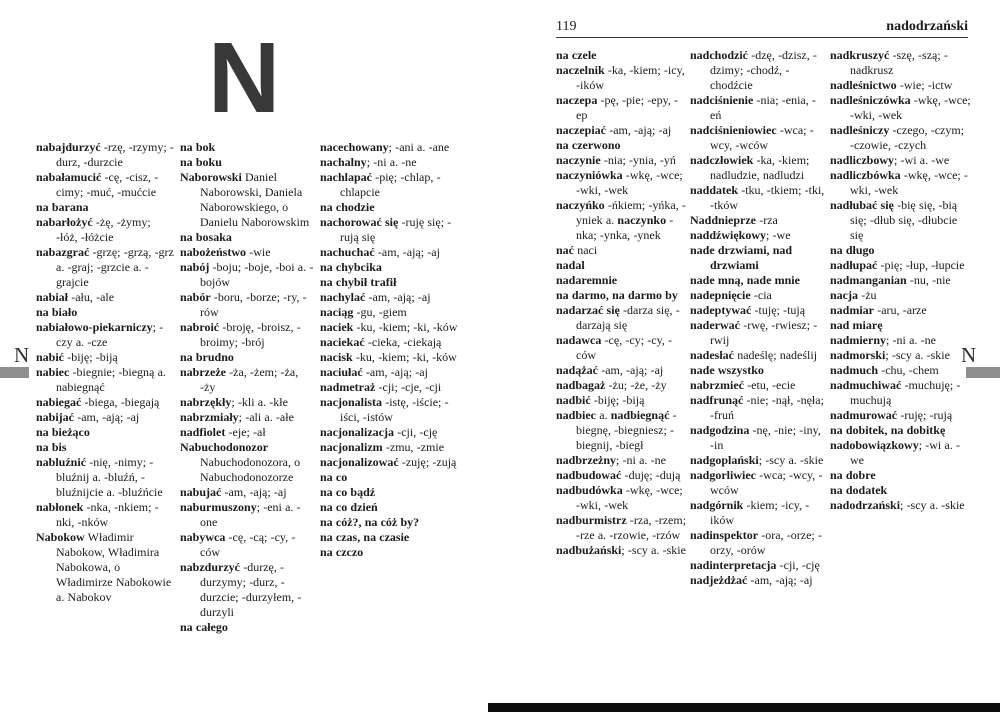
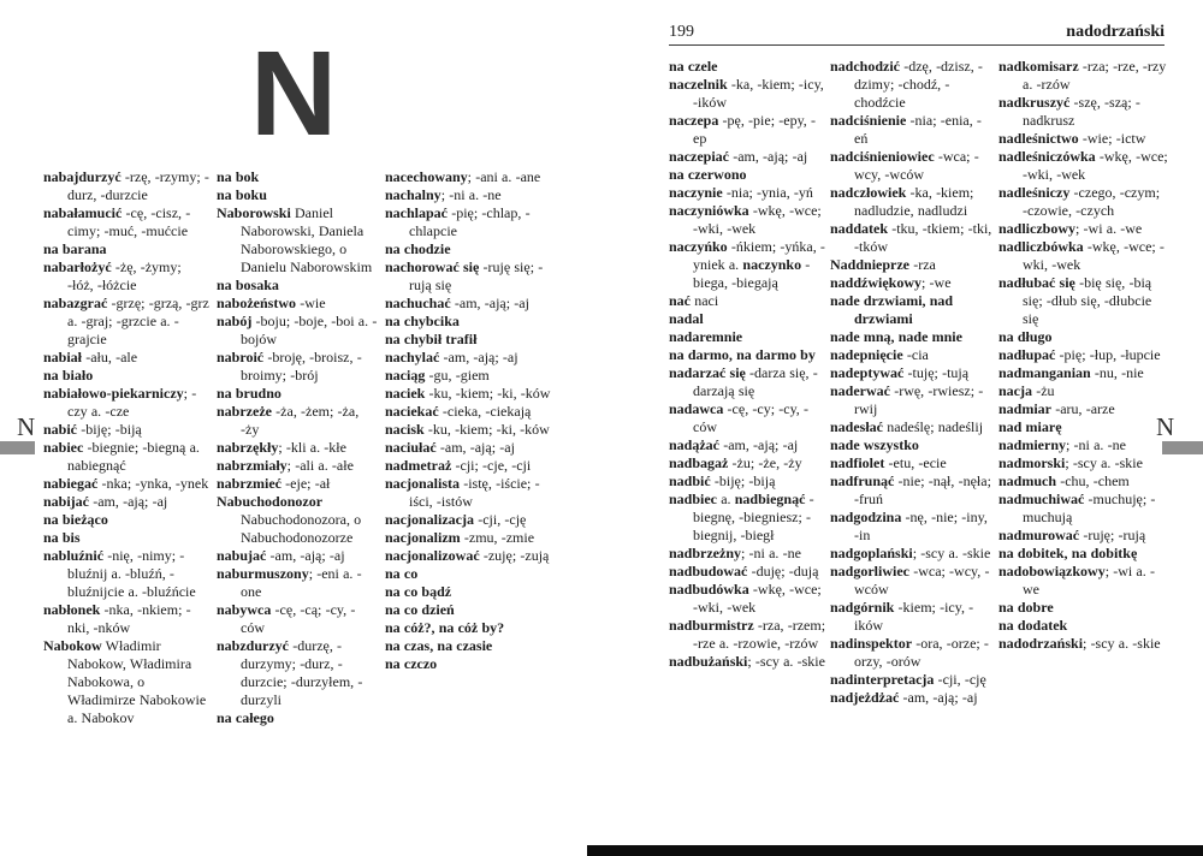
  N
- 119
+ 199
  nadodrzański
  nabajdurzyć -rzę, -rzymy; -durz, -durzcie
  nabałamucić -cę, -cisz, -cimy; -muć, -mućcie
  na barana
  nabarłożyć -żę, -żymy; -łóż, -łóżcie
  nabazgrać -grzę; -grzą, -grz a. -graj; -grzcie a. -grajcie
  nabiał -ału, -ale
  na biało
  nabiałowo-piekarniczy; -czy a. -cze
  nabić -biję; -biją
  nabiec -biegnie; -biegną a. nabiegnąć
- nabiegać -biega, -biegają
+ nabiegać -nka; -ynka, -ynek
  nabijać -am, -ają; -aj
  na bieżąco
  na bis
  nabluźnić -nię, -nimy; -bluźnij a. -bluźń, -bluźnijcie a. -bluźńcie
  nabłonek -nka, -nkiem; -nki, -nków
  Nabokow Władimir Nabokow, Władimira Nabokowa, o Władimirze Nabokowie a. Nabokov
  na bok
  na boku
  Naborowski Daniel Naborowski, Daniela Naborowskiego, o Danielu Naborowskim
  na bosaka
  nabożeństwo -wie
  nabój -boju; -boje, -boi a. -bojów
- nabór -boru, -borze; -ry, -rów
  nabroić -broję, -broisz, -broimy; -brój
  na brudno
  nabrzeże -ża, -żem; -ża, -ży
  nabrzękły; -kli a. -kłe
  nabrzmiały; -ali a. -ałe
- nadfiolet -eje; -ał
+ nabrzmieć -eje; -ał
  Nabuchodonozor Nabuchodonozora, o Nabuchodonozorze
  nabujać -am, -ają; -aj
  naburmuszony; -eni a. -one
  nabywca -cę, -cą; -cy, -ców
  nabzdurzyć -durzę, -durzymy; -durz, -durzcie; -durzyłem, -durzyli
  na całego
  nacechowany; -ani a. -ane
  nachalny; -ni a. -ne
  nachlapać -pię; -chlap, -chlapcie
  na chodzie
  nachorować się -ruję się; -rują się
  nachuchać -am, -ają; -aj
  na chybcika
  na chybił trafił
  nachylać -am, -ają; -aj
  naciąg -gu, -giem
  naciek -ku, -kiem; -ki, -ków
  naciekać -cieka, -ciekają
  nacisk -ku, -kiem; -ki, -ków
  naciułać -am, -ają; -aj
  nadmetraż -cji; -cje, -cji
  nacjonalista -istę, -iście; -iści, -istów
  nacjonalizacja -cji, -cję
  nacjonalizm -zmu, -zmie
  nacjonalizować -zuję; -zują
  na co
  na co bądź
  na co dzień
  na cóż?, na cóż by?
  na czas, na czasie
  na czczo
  na czele
  naczelnik -ka, -kiem; -icy, -ików
  naczepa -pę, -pie; -epy, -ep
  naczepiać -am, -ają; -aj
  na czerwono
  naczynie -nia; -ynia, -yń
  naczyniówka -wkę, -wce; -wki, -wek
- naczyńko -ńkiem; -yńka, -yniek a. naczynko -nka; -ynka, -ynek
+ naczyńko -ńkiem; -yńka, -yniek a. naczynko -biega, -biegają
  nać naci
  nadal
  nadaremnie
  na darmo, na darmo by
  nadarzać się -darza się, -darzają się
  nadawca -cę, -cy; -cy, -ców
  nadążać -am, -ają; -aj
  nadbagaż -żu; -że, -ży
  nadbić -biję; -biją
  nadbiec a. nadbiegnąć -biegnę, -biegniesz; -biegnij, -biegł
  nadbrzeżny; -ni a. -ne
  nadbudować -duję; -dują
  nadbudówka -wkę, -wce; -wki, -wek
  nadburmistrz -rza, -rzem; -rze a. -rzowie, -rzów
  nadbużański; -scy a. -skie
  nadchodzić -dzę, -dzisz, -dzimy; -chodź, -chodźcie
  nadciśnienie -nia; -enia, -eń
  nadciśnieniowiec -wca; -wcy, -wców
  nadczłowiek -ka, -kiem; nadludzie, nadludzi
  naddatek -tku, -tkiem; -tki, -tków
  Naddnieprze -rza
  naddźwiękowy; -we
  nade drzwiami, nad drzwiami
  nade mną, nade mnie
  nadepnięcie -cia
  nadeptywać -tuję; -tują
  naderwać -rwę, -rwiesz; -rwij
  nadesłać nadeślę; nadeślij
  nade wszystko
- nabrzmieć -etu, -ecie
+ nadfiolet -etu, -ecie
  nadfrunąć -nie; -nął, -nęła; -fruń
  nadgodzina -nę, -nie; -iny, -in
  nadgoplański; -scy a. -skie
  nadgorliwiec -wca; -wcy, -wców
  nadgórnik -kiem; -icy, -ików
  nadinspektor -ora, -orze; -orzy, -orów
  nadinterpretacja -cji, -cję
  nadjeżdżać -am, -ają; -aj
+ nadkomisarz -rza; -rze, -rzy a. -rzów
  nadkruszyć -szę, -szą; -nadkrusz
  nadleśnictwo -wie; -ictw
  nadleśniczówka -wkę, -wce; -wki, -wek
  nadleśniczy -czego, -czym; -czowie, -czych
  nadliczbowy; -wi a. -we
  nadliczbówka -wkę, -wce; -wki, -wek
  nadłubać się -bię się, -bią się; -dłub się, -dłubcie się
  na długo
  nadłupać -pię; -łup, -łupcie
  nadmanganian -nu, -nie
  nacja -żu
  nadmiar -aru, -arze
  nad miarę
  nadmierny; -ni a. -ne
  nadmorski; -scy a. -skie
  nadmuch -chu, -chem
  nadmuchiwać -muchuję; -muchują
  nadmurować -ruję; -rują
  na dobitek, na dobitkę
  nadobowiązkowy; -wi a. -we
  na dobre
  na dodatek
  nadodrzański; -scy a. -skie
  N
  N
